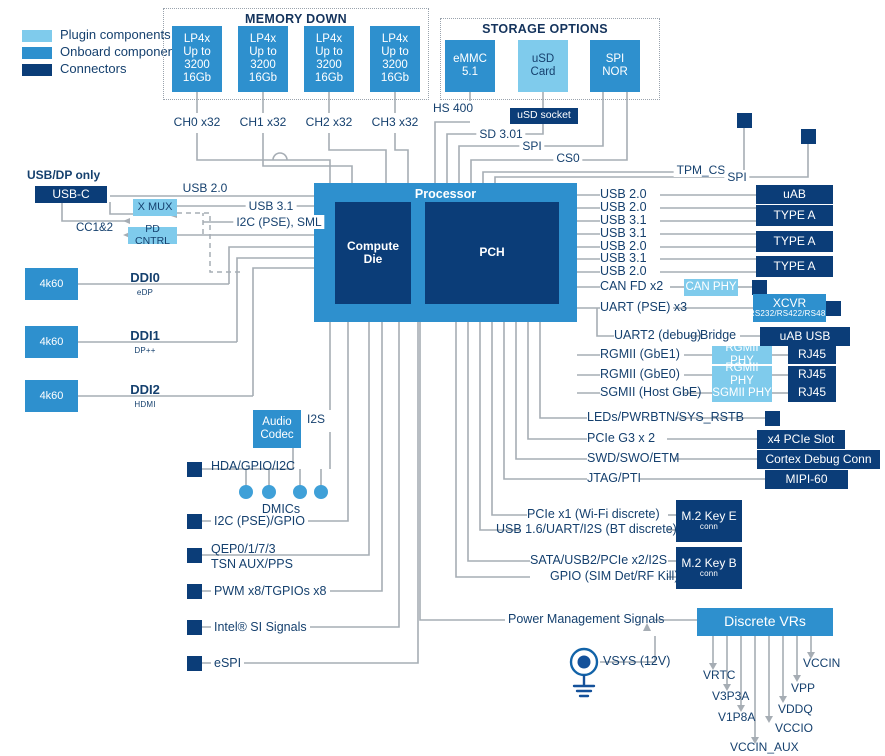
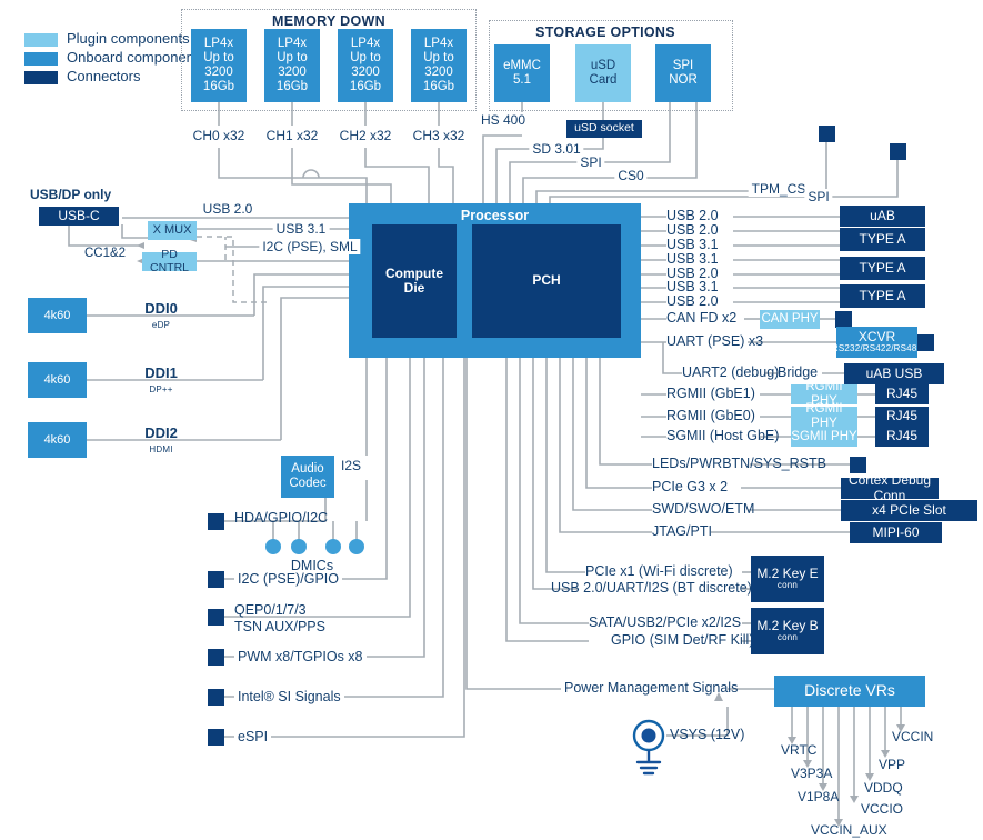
  Plugin components
  Onboard compone
  Connectors
  MEMORY DOWN
  LP4x
  Up to
  3200
  16Gb
  LP4x
  Up to
  3200
  16Gb
  LP4x
  Up to
  3200
  16Gb
  LP4x
  Up to
  3200
  16Gb
  CH0 x32
  CH1 x32
  CH2 x32
  CH3 x32
  STORAGE OPTIONS
  eMMC
  5.1
  uSD
  Card
  SPI
  NOR
  HS 400
  uSD socket
  SD 3.01
  SPI
  CS0
  TPM_CS
  SPI
  Processor
  Compute
  Die
  PCH
  USB/DP only
  USB-C
  X MUX
  PD CNTRL
  CC1&2
  USB 2.0
  USB 3.1
  I2C (PSE), SML
  4k60
  4k60
  4k60
  DDI0
  eDP
  DDI1
  DP++
  DDI2
  HDMI
  Audio
  Codec
  I2S
  HDA/GPIO/I2C
  DMICs
  I2C (PSE)/GPIO
  QEP0/1/7/3
  TSN AUX/PPS
  PWM x8/TGPIOs x8
  Intel® SI Signals
  eSPI
  USB 2.0
  USB 2.0
  USB 3.1
  USB 3.1
  USB 2.0
  USB 3.1
  USB 2.0
  uAB
  TYPE A
  TYPE A
  TYPE A
  CAN FD x2
  CAN PHY
  UART (PSE) x3
  XCVR
  RS232/RS422/RS48
  UART2 (debug)
  Bridge
  uAB USB
  RGMII (GbE1)
  RGMII PHY
  RJ45
  RGMII (GbE0)
  RGMII PHY
  RJ45
  SGMII (Host GbE)
  SGMII PHY
  RJ45
  LEDs/PWRBTN/SYS_RSTB
  PCIe G3 x 2
- x4 PCIe Slot
+ Cortex Debug Conn
  SWD/SWO/ETM
- Cortex Debug Conn
+ x4 PCIe Slot
  JTAG/PTI
  MIPI-60
  PCIe x1 (Wi-Fi discrete)
- USB 1.6/UART/I2S (BT discrete)
+ USB 2.0/UART/I2S (BT discrete)
  M.2 Key E
  conn
  SATA/USB2/PCIe x2/I2S
  GPIO (SIM Det/RF Kill
  M.2 Key B
  conn
  Power Management Signals
  Discrete VRs
  VSYS (12V)
  VRTC
  V3P3A
  V1P8A
  VCCIN_AUX
  VCCIO
  VDDQ
  VPP
  VCCIN
